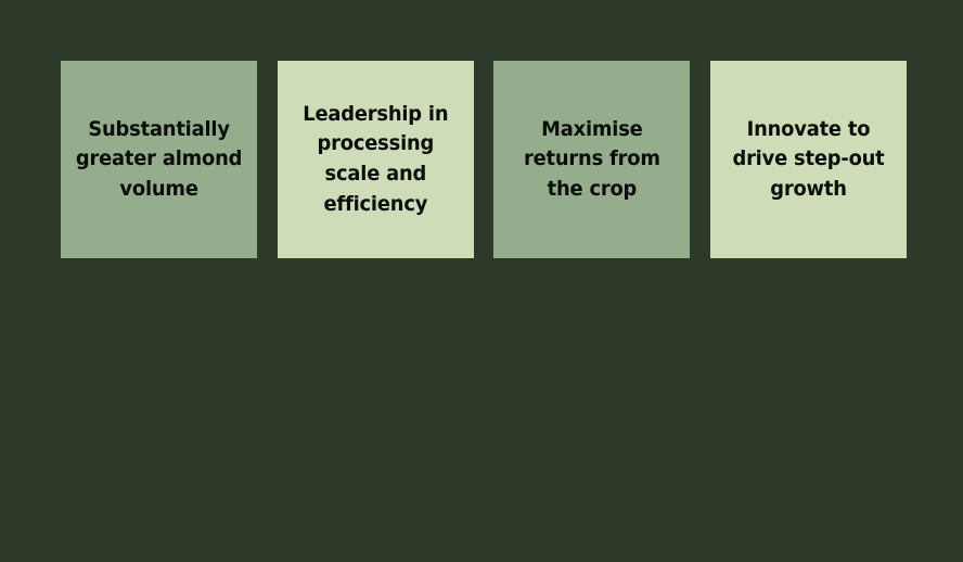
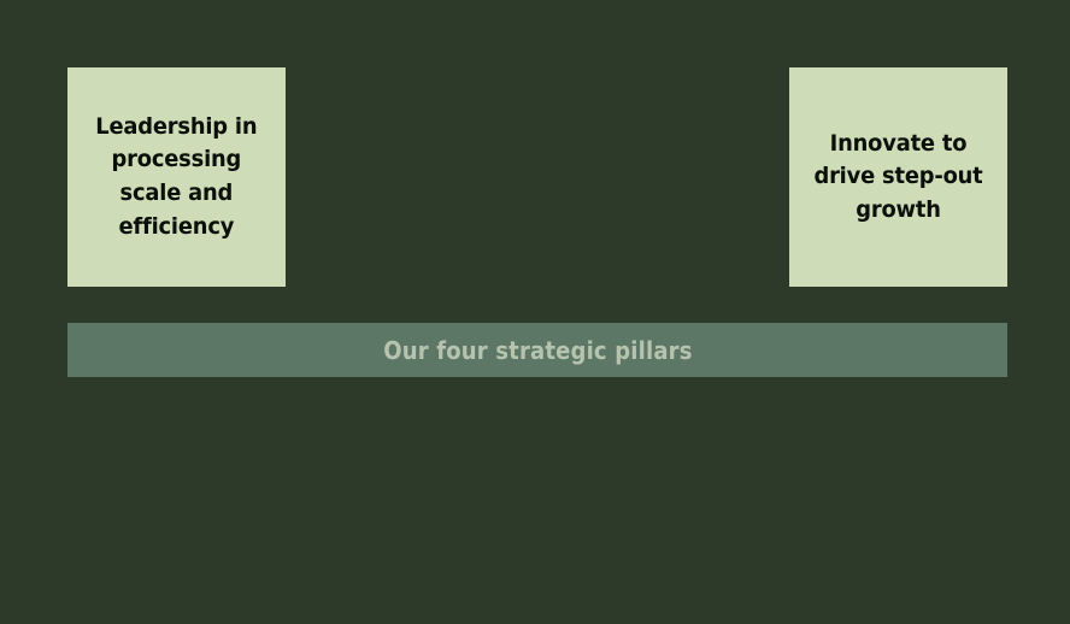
- Substantially
- greater almond
- volume
  Leadership in
  processing
  scale and
  efficiency
- Maximise
- returns from
- the crop
  Innovate to
  drive step-out
  growth
+ Our four strategic pillars
